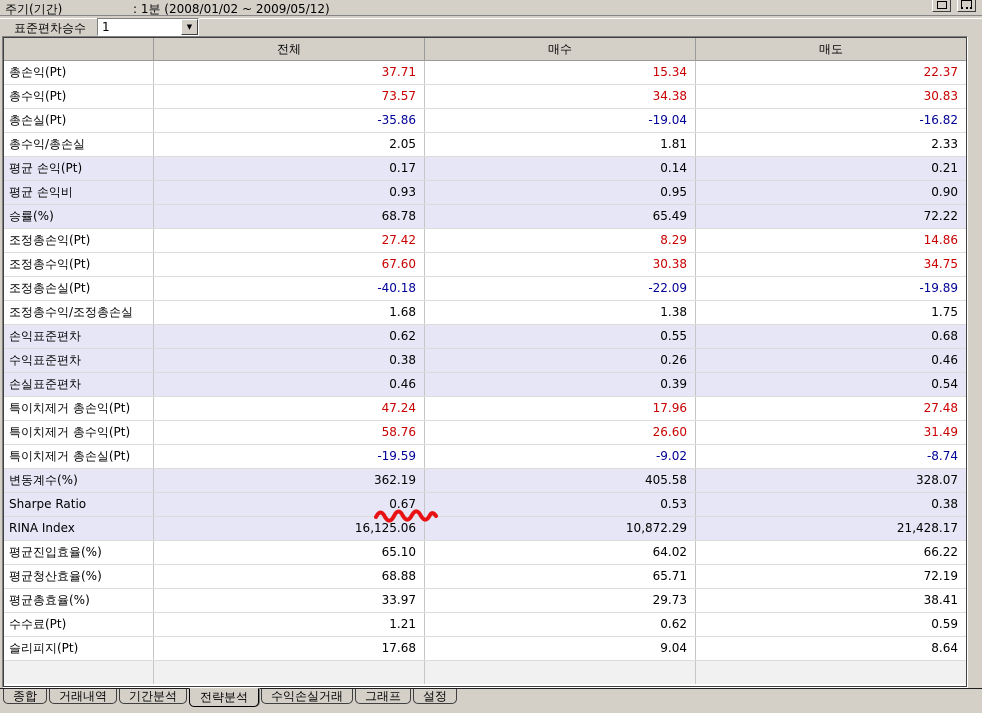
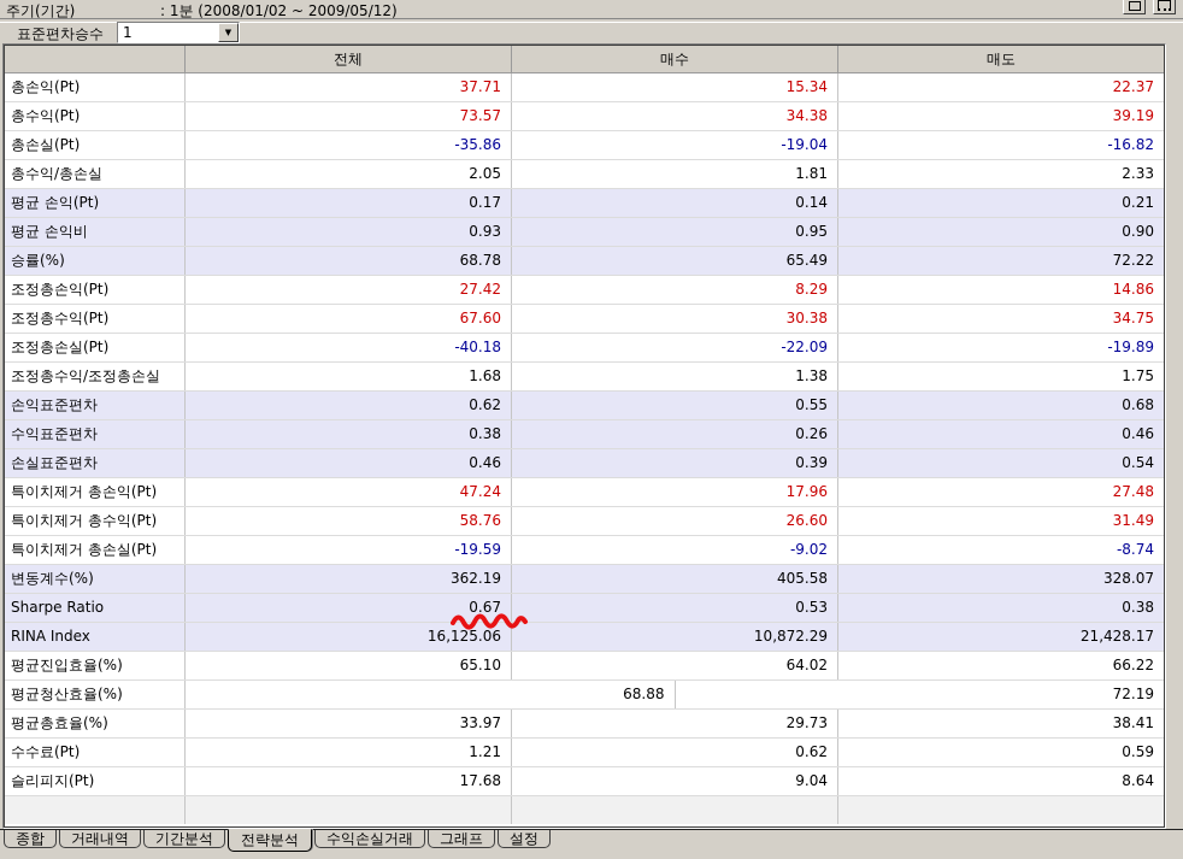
  주기(기간)
  : 1분 (2008/01/02 ~ 2009/05/12)
  표준편차승수
  1
  ▼
  전체
  매수
  매도
  총손익(Pt)
  37.71
  15.34
  22.37
  총수익(Pt)
  73.57
  34.38
- 30.83
+ 39.19
  총손실(Pt)
  -35.86
  -19.04
  -16.82
  총수익/총손실
  2.05
  1.81
  2.33
  평균 손익(Pt)
  0.17
  0.14
  0.21
  평균 손익비
  0.93
  0.95
  0.90
  승률(%)
  68.78
  65.49
  72.22
  조정총손익(Pt)
  27.42
  8.29
  14.86
  조정총수익(Pt)
  67.60
  30.38
  34.75
  조정총손실(Pt)
  -40.18
  -22.09
  -19.89
  조정총수익/조정총손실
  1.68
  1.38
  1.75
  손익표준편차
  0.62
  0.55
  0.68
  수익표준편차
  0.38
  0.26
  0.46
  손실표준편차
  0.46
  0.39
  0.54
  특이치제거 총손익(Pt)
  47.24
  17.96
  27.48
  특이치제거 총수익(Pt)
  58.76
  26.60
  31.49
  특이치제거 총손실(Pt)
  -19.59
  -9.02
  -8.74
  변동계수(%)
  362.19
  405.58
  328.07
  Sharpe Ratio
  0.67
  0.53
  0.38
  RINA Index
  16,125.06
  10,872.29
  21,428.17
  평균진입효율(%)
  65.10
  64.02
  66.22
  평균청산효율(%)
  68.88
- 65.71
  72.19
  평균총효율(%)
  33.97
  29.73
  38.41
  수수료(Pt)
  1.21
  0.62
  0.59
  슬리피지(Pt)
  17.68
  9.04
  8.64
  종합
  거래내역
  기간분석
  전략분석
  수익손실거래
  그래프
  설정
